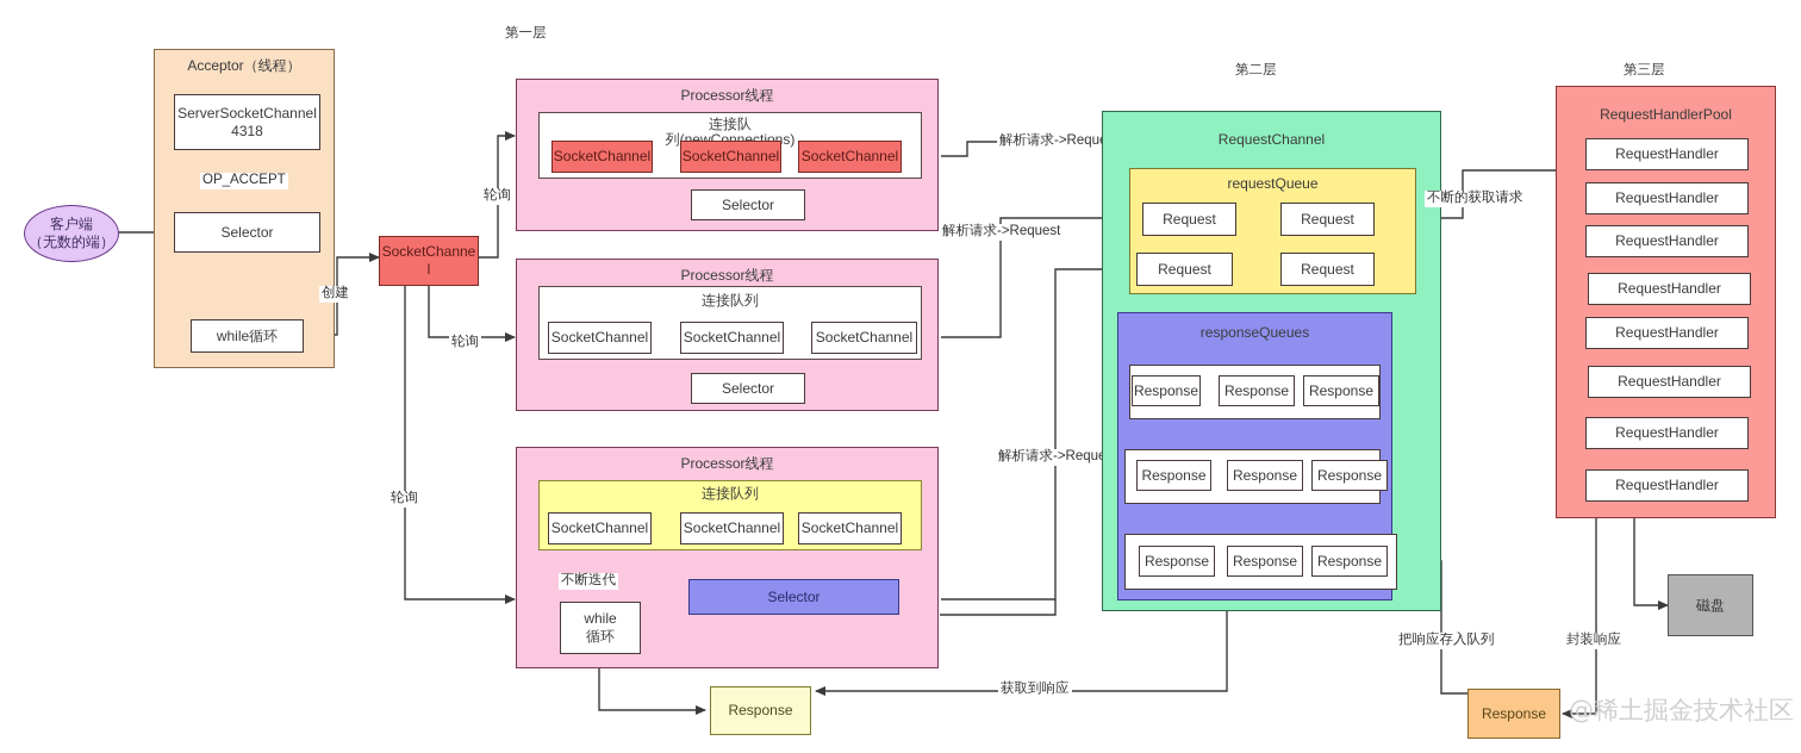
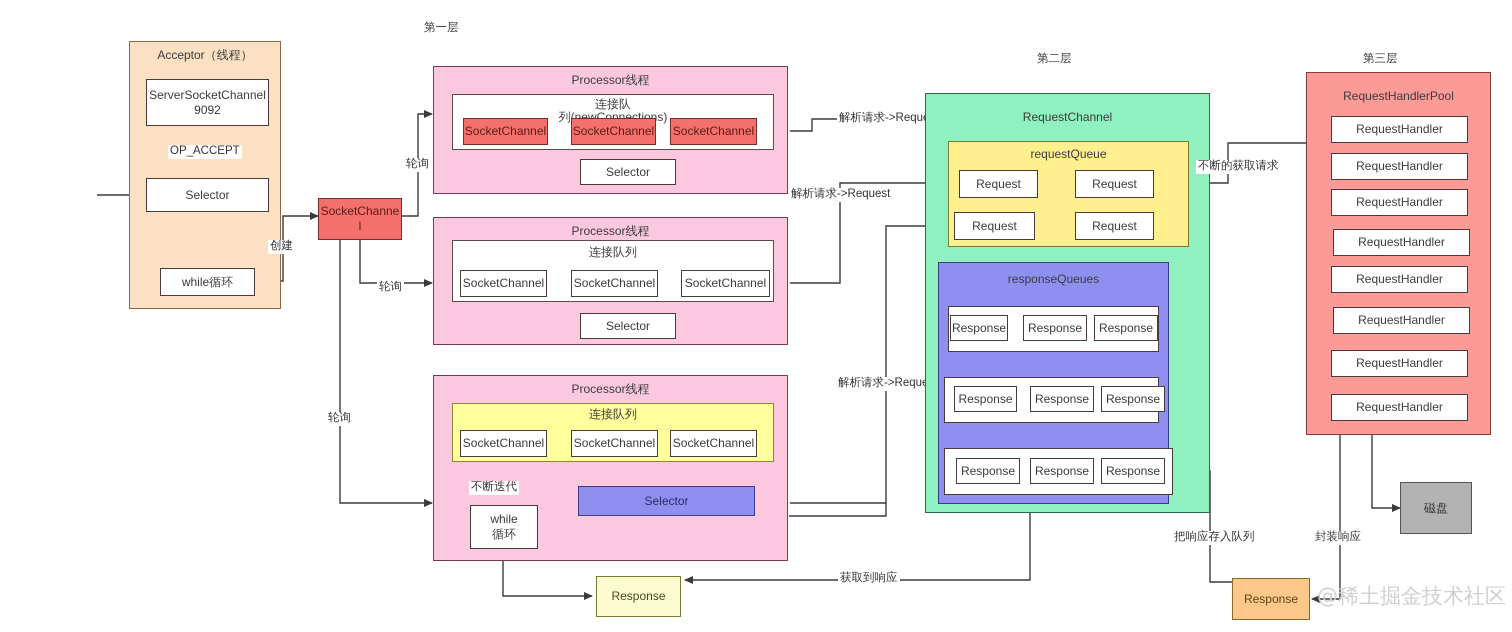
  第一层
  第二层
  第三层
- 客户端
- （无数的端）
  Acceptor（线程）
  ServerSocketChannel
- 4318
+ 9092
  OP_ACCEPT
  Selector
  while循环
  创建
  SocketChanne
  l
  轮询
  轮询
  轮询
  Processor线程
  连接队
  列(newConnections)
  SocketChannel
  SocketChannel
  SocketChannel
  Selector
  Processor线程
  连接队列
  SocketChannel
  SocketChannel
  SocketChannel
  Selector
  Processor线程
  连接队列
  SocketChannel
  SocketChannel
  SocketChannel
  不断迭代
  while
  循环
  Selector
  解析请求->Requ
  解析请求->Request
  解析请求->Requ
  RequestChannel
  requestQueue
  Request
  Request
  Request
  Request
  不断的获取请求
  responseQueues
  Response
  Response
  Response
  Response
  Response
  Response
  Response
  Response
  Response
  RequestHandlerPool
  RequestHandler
  RequestHandler
  RequestHandler
  RequestHandler
  RequestHandler
  RequestHandler
  RequestHandler
  RequestHandler
  磁盘
  Response
  Response
  把响应存入队列
  封装响应
  获取到响应
  @稀土掘金技术社区
